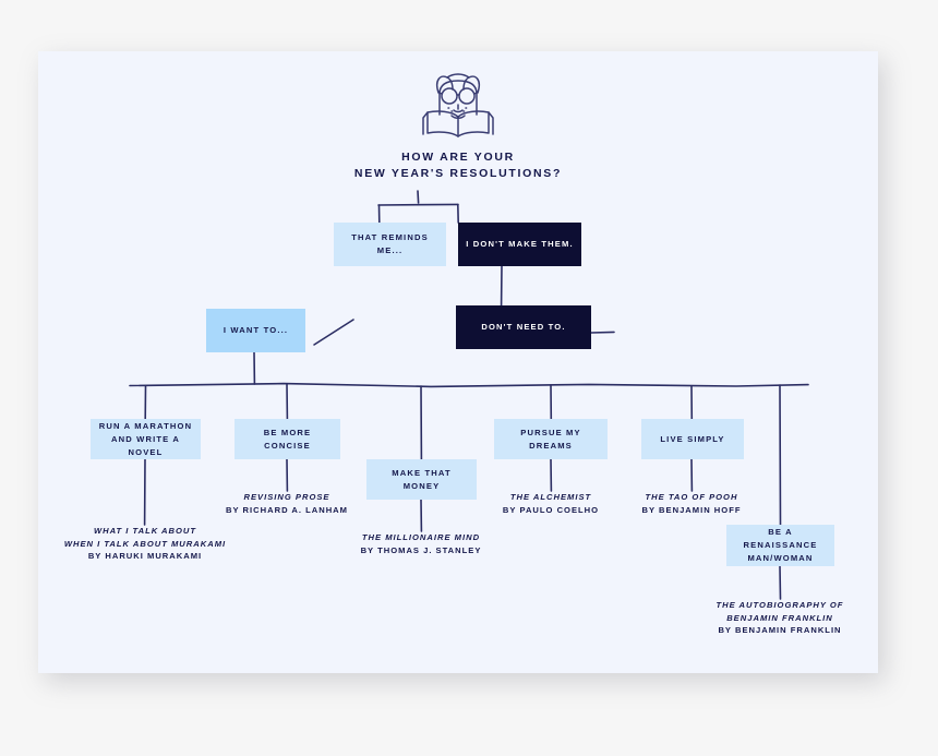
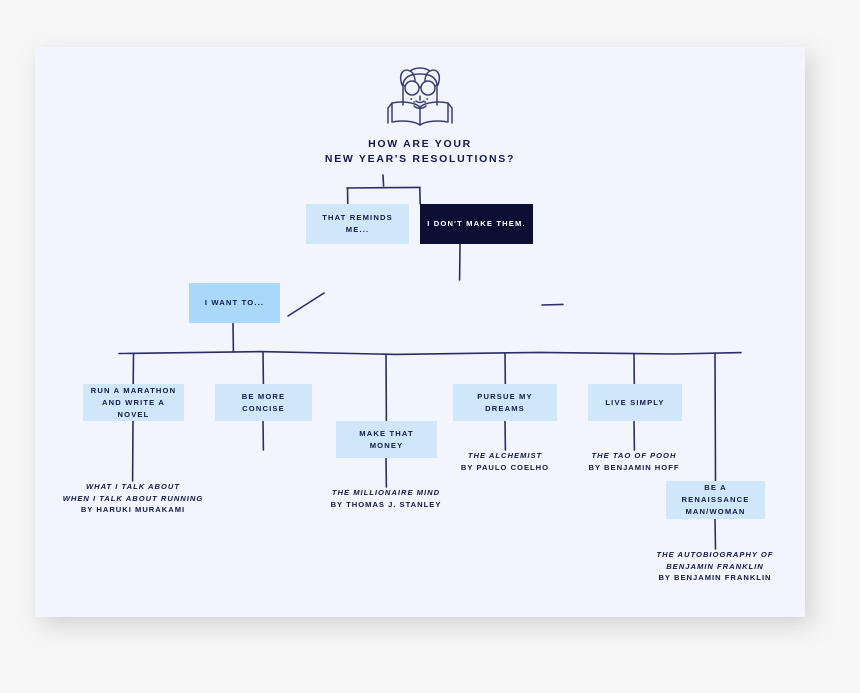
  HOW ARE YOUR
  NEW YEAR'S RESOLUTIONS?
  THAT REMINDS ME...
  I DON'T MAKE THEM.
- DON'T NEED TO.
  I WANT TO...
  RUN A MARATHON
  AND WRITE A NOVEL
  BE MORE CONCISE
  MAKE THAT MONEY
  PURSUE MY DREAMS
  LIVE SIMPLY
  BE A RENAISSANCE
  MAN/WOMAN
  WHAT I TALK ABOUT
- WHEN I TALK ABOUT MURAKAMI
+ WHEN I TALK ABOUT RUNNING
  BY HARUKI MURAKAMI
- REVISING PROSE
- BY RICHARD A. LANHAM
  THE MILLIONAIRE MIND
  BY THOMAS J. STANLEY
  THE ALCHEMIST
  BY PAULO COELHO
  THE TAO OF POOH
  BY BENJAMIN HOFF
  THE AUTOBIOGRAPHY OF
  BENJAMIN FRANKLIN
  BY BENJAMIN FRANKLIN
